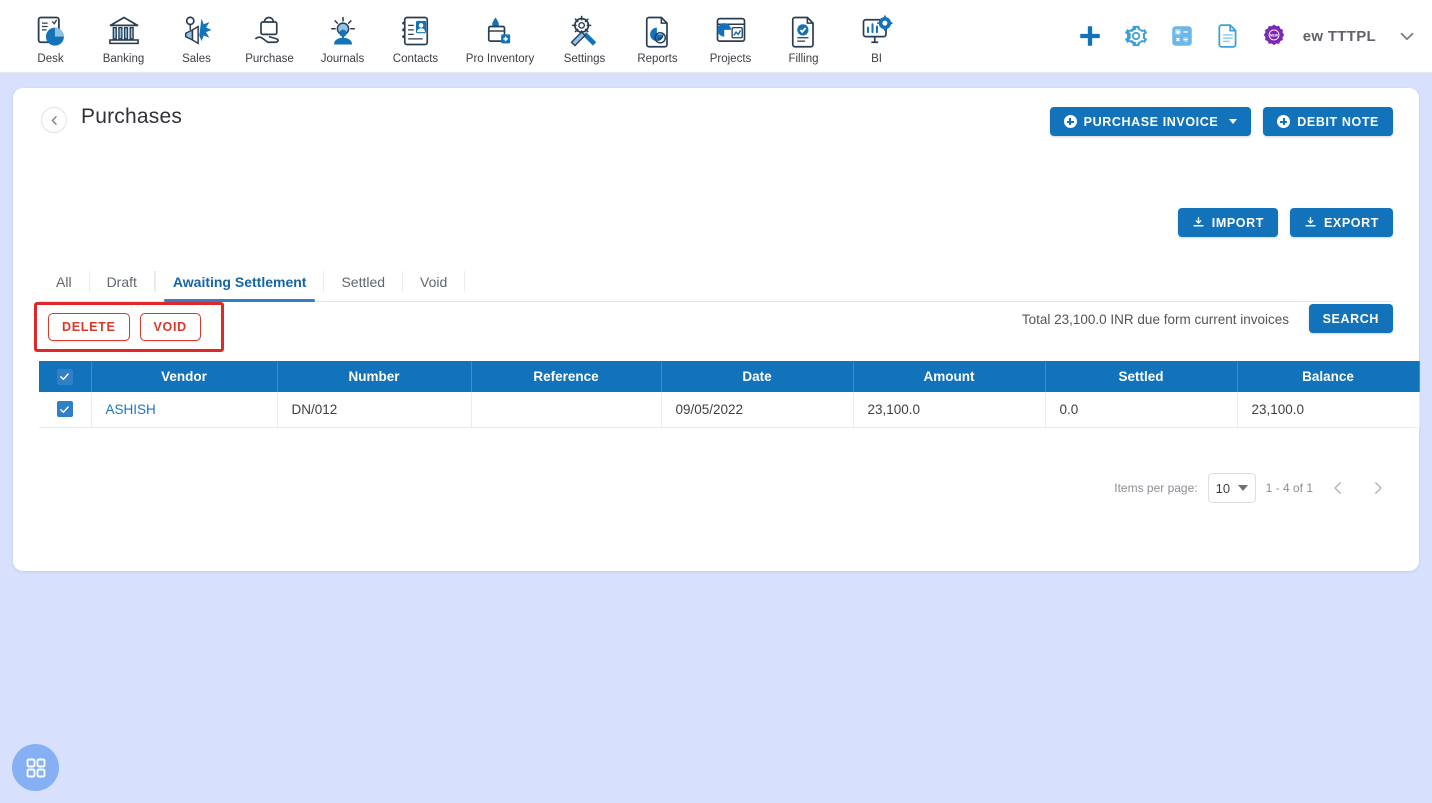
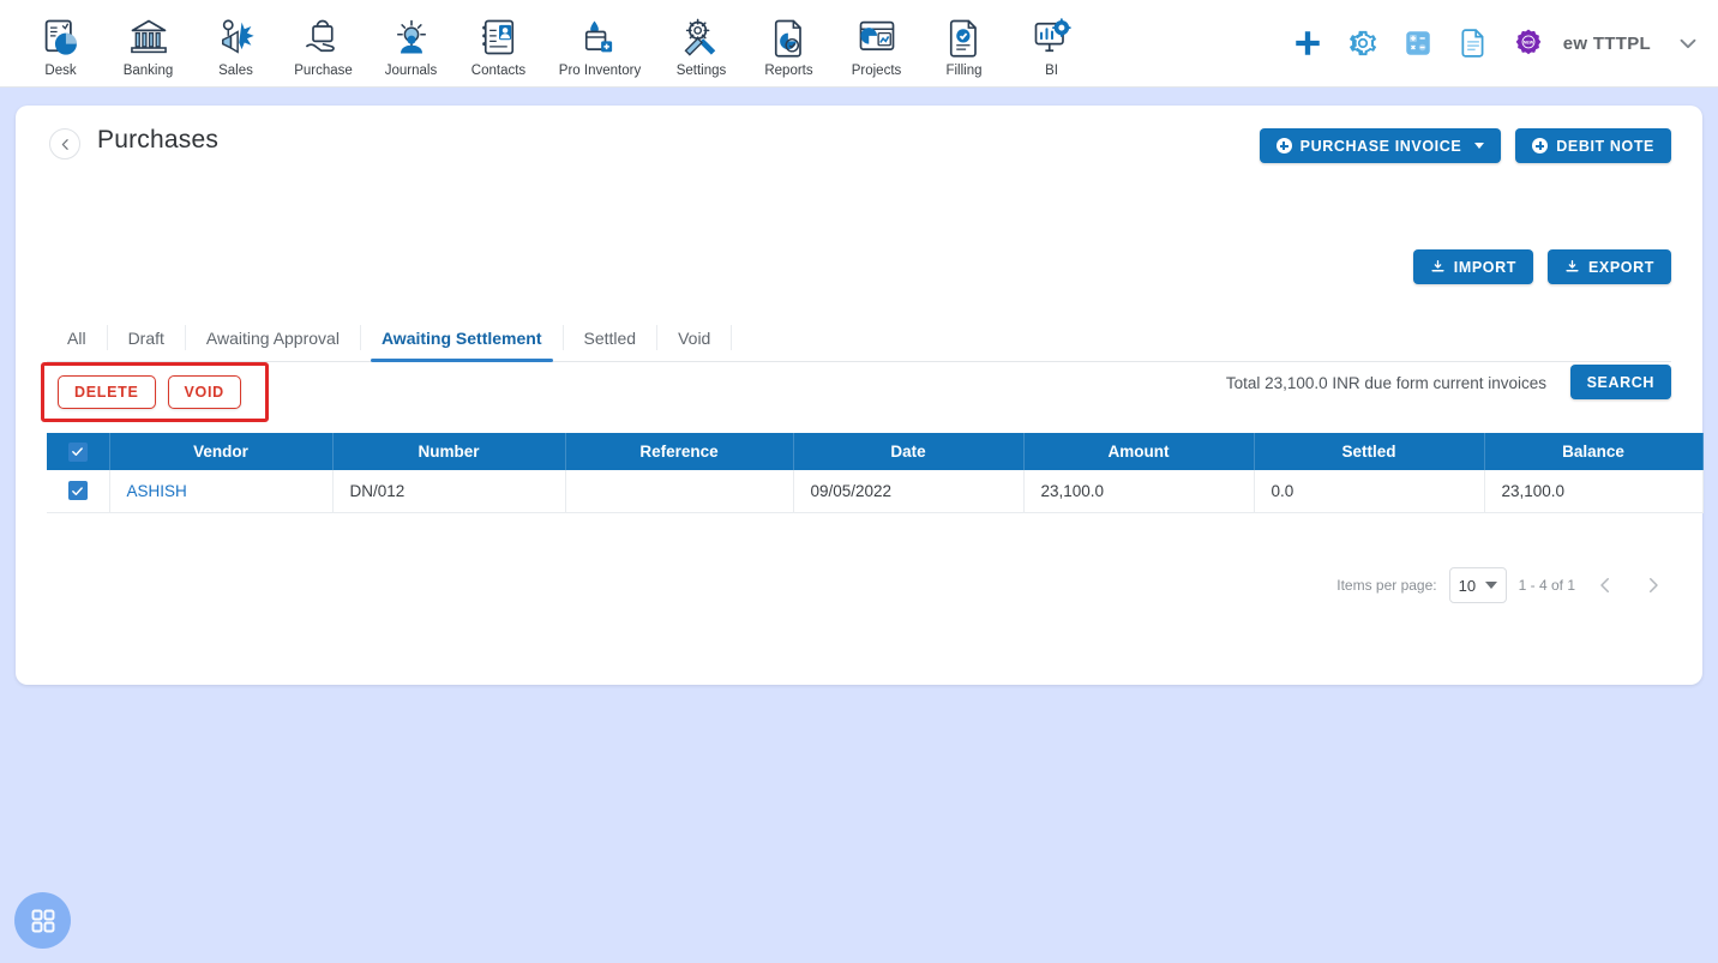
  Desk
  Banking
  Sales
  Purchase
  Journals
  Contacts
  Pro Inventory
  Settings
  Reports
  Projects
  Filling
  BI
  ew TTTPL
  Purchases
  PURCHASE INVOICE
  DEBIT NOTE
  IMPORT
  EXPORT
  All
  Draft
+ Awaiting Approval
  Awaiting Settlement
  Settled
  Void
  DELETE
  VOID
  Total 23,100.0 INR due form current invoices
  SEARCH
  	Vendor	Number	Reference	Date	Amount	Settled	Balance
  	ASHISH	DN/012		09/05/2022	23,100.0	0.0	23,100.0
  Items per page:
  10
  1 - 4 of 1
